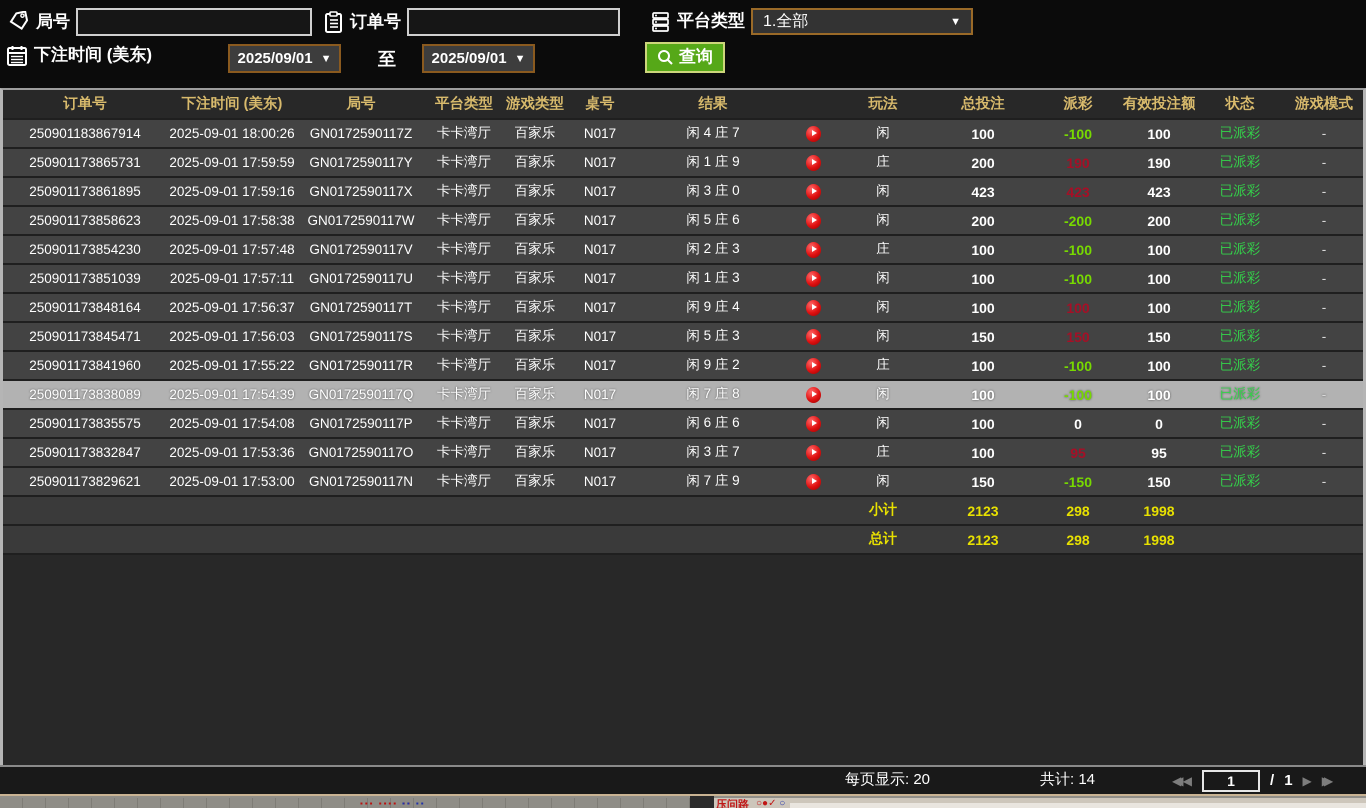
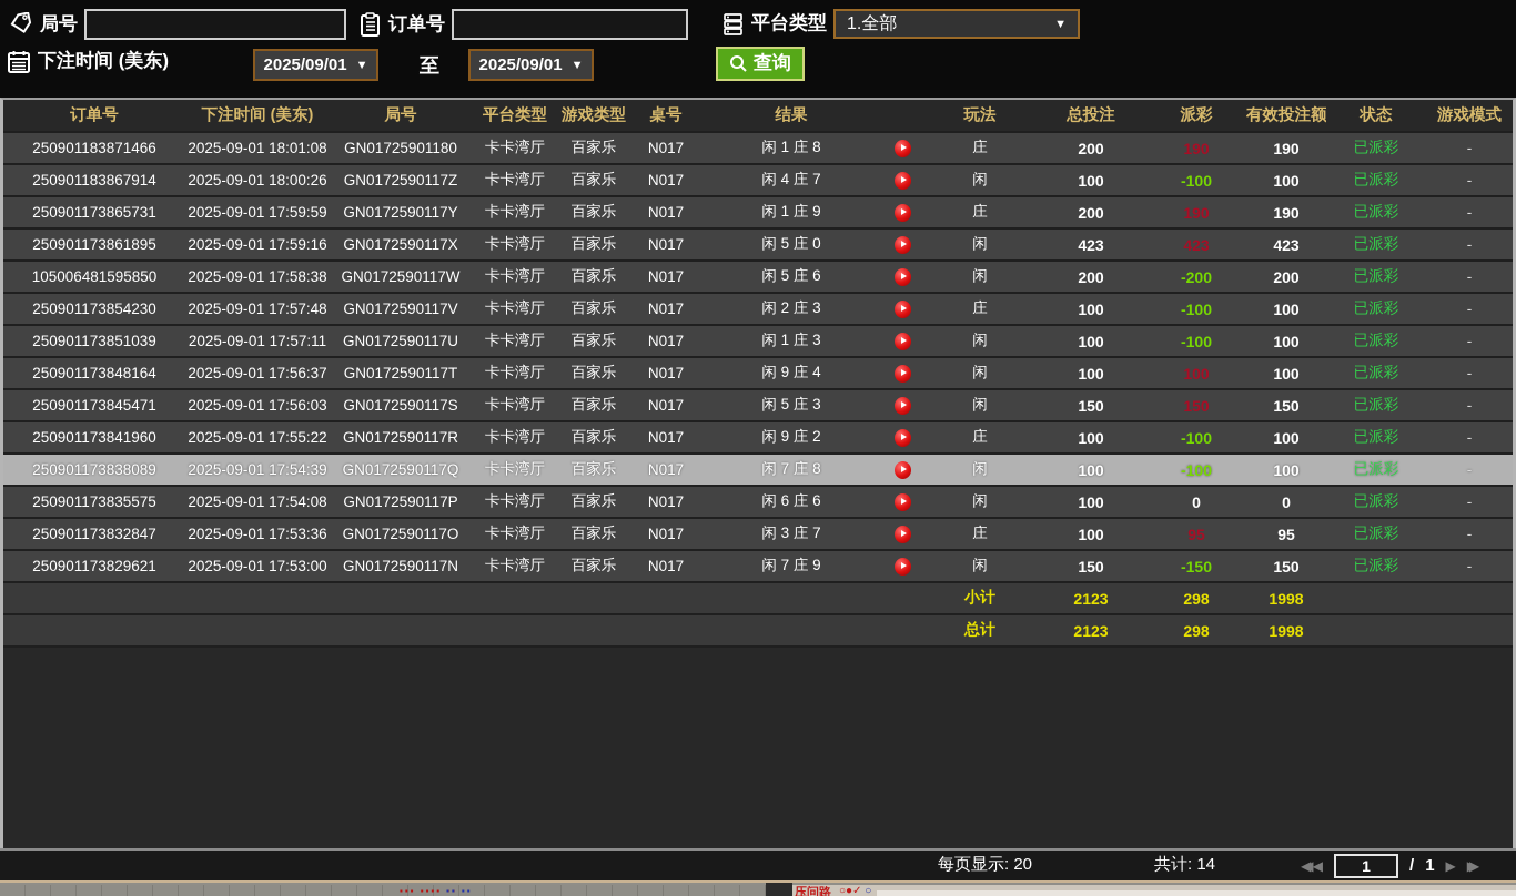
  局号
  订单号
  平台类型
  1.全部
  ▼
  下注时间 (美东)
  2025/09/01
  ▼
  至
  2025/09/01
  ▼
  查询
  订单号	下注时间 (美东)	局号	平台类型	游戏类型	桌号	结果		玩法	总投注	派彩	有效投注额	状态	游戏模式
+ 250901183871466	2025-09-01 18:01:08	GN01725901180	卡卡湾厅	百家乐	N017	闲 1 庄 8		庄	200	190	190	已派彩	-
  250901183867914	2025-09-01 18:00:26	GN0172590117Z	卡卡湾厅	百家乐	N017	闲 4 庄 7		闲	100	-100	100	已派彩	-
  250901173865731	2025-09-01 17:59:59	GN0172590117Y	卡卡湾厅	百家乐	N017	闲 1 庄 9		庄	200	190	190	已派彩	-
- 250901173861895	2025-09-01 17:59:16	GN0172590117X	卡卡湾厅	百家乐	N017	闲 3 庄 0		闲	423	423	423	已派彩	-
+ 250901173861895	2025-09-01 17:59:16	GN0172590117X	卡卡湾厅	百家乐	N017	闲 5 庄 0		闲	423	423	423	已派彩	-
- 250901173858623	2025-09-01 17:58:38	GN0172590117W	卡卡湾厅	百家乐	N017	闲 5 庄 6		闲	200	-200	200	已派彩	-
+ 105006481595850	2025-09-01 17:58:38	GN0172590117W	卡卡湾厅	百家乐	N017	闲 5 庄 6		闲	200	-200	200	已派彩	-
  250901173854230	2025-09-01 17:57:48	GN0172590117V	卡卡湾厅	百家乐	N017	闲 2 庄 3		庄	100	-100	100	已派彩	-
  250901173851039	2025-09-01 17:57:11	GN0172590117U	卡卡湾厅	百家乐	N017	闲 1 庄 3		闲	100	-100	100	已派彩	-
  250901173848164	2025-09-01 17:56:37	GN0172590117T	卡卡湾厅	百家乐	N017	闲 9 庄 4		闲	100	100	100	已派彩	-
  250901173845471	2025-09-01 17:56:03	GN0172590117S	卡卡湾厅	百家乐	N017	闲 5 庄 3		闲	150	150	150	已派彩	-
  250901173841960	2025-09-01 17:55:22	GN0172590117R	卡卡湾厅	百家乐	N017	闲 9 庄 2		庄	100	-100	100	已派彩	-
  250901173838089	2025-09-01 17:54:39	GN0172590117Q	卡卡湾厅	百家乐	N017	闲 7 庄 8		闲	100	-100	100	已派彩	-
  250901173835575	2025-09-01 17:54:08	GN0172590117P	卡卡湾厅	百家乐	N017	闲 6 庄 6		闲	100	0	0	已派彩	-
  250901173832847	2025-09-01 17:53:36	GN0172590117O	卡卡湾厅	百家乐	N017	闲 3 庄 7		庄	100	95	95	已派彩	-
  250901173829621	2025-09-01 17:53:00	GN0172590117N	卡卡湾厅	百家乐	N017	闲 7 庄 9		闲	150	-150	150	已派彩	-
  	小计	2123	298	1998
  	总计	2123	298	1998
  每页显示: 20
  共计: 14
  ◀
  1
  /
  1
  ▶
  ▪▪▪ ▪▪▪▪ ▪▪
  ▪▪ ▪▪
  压问路
  ○●✓ ○
